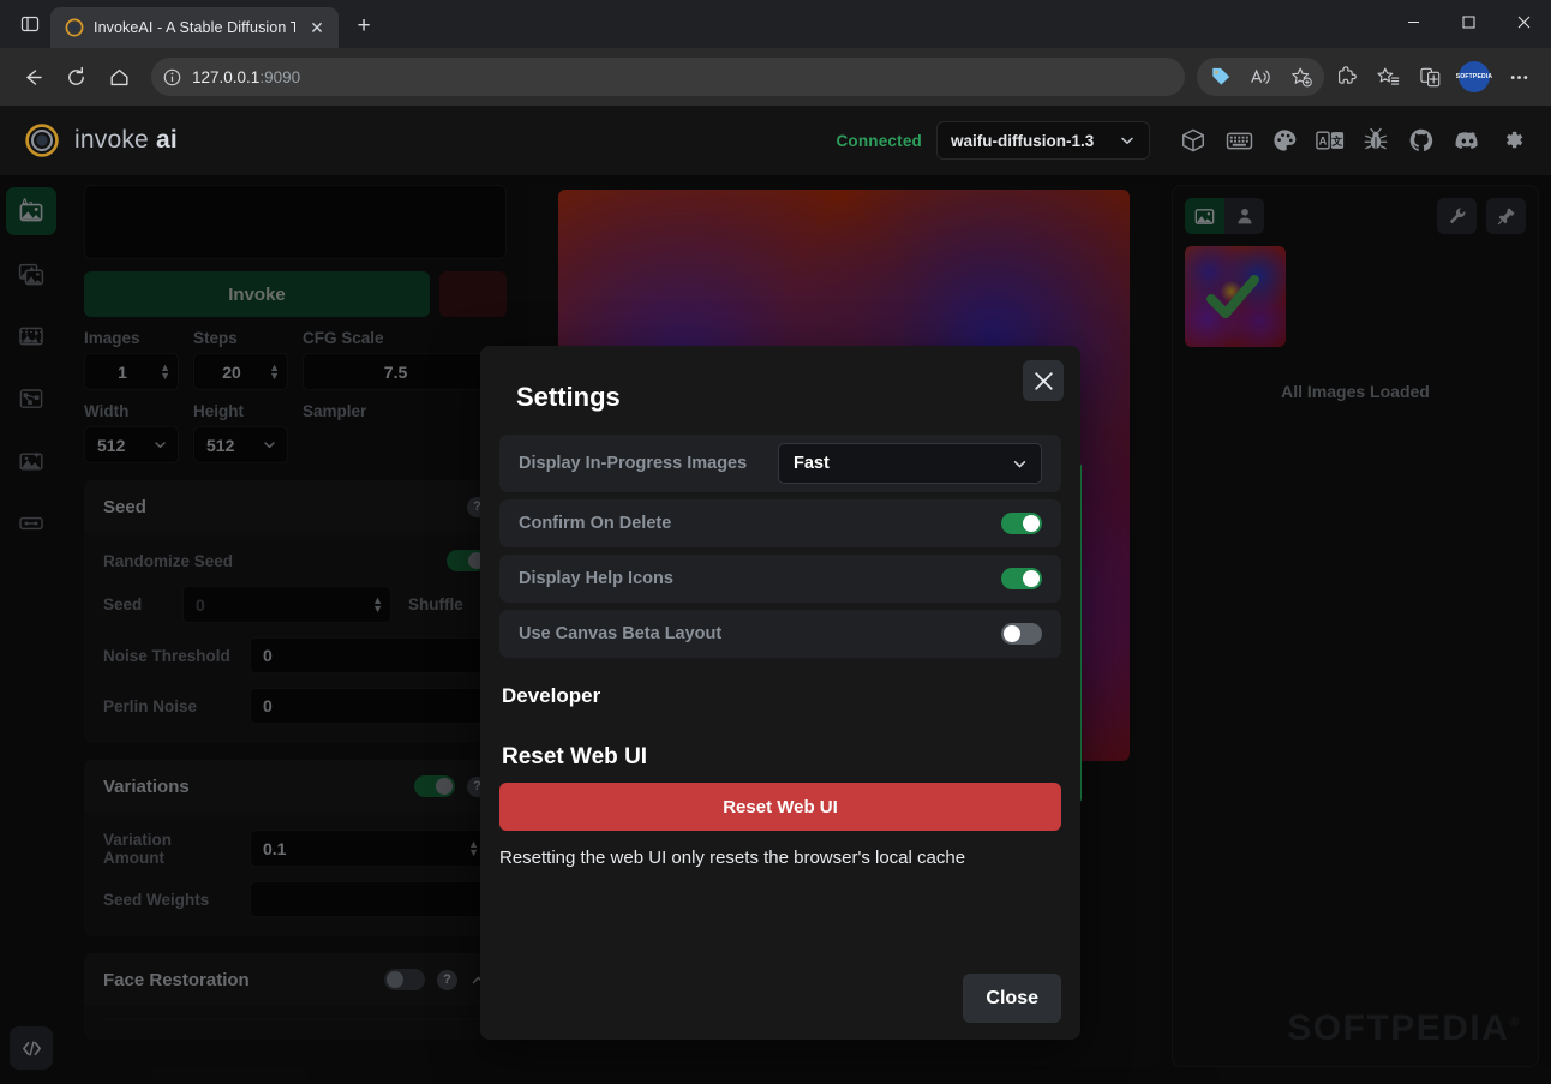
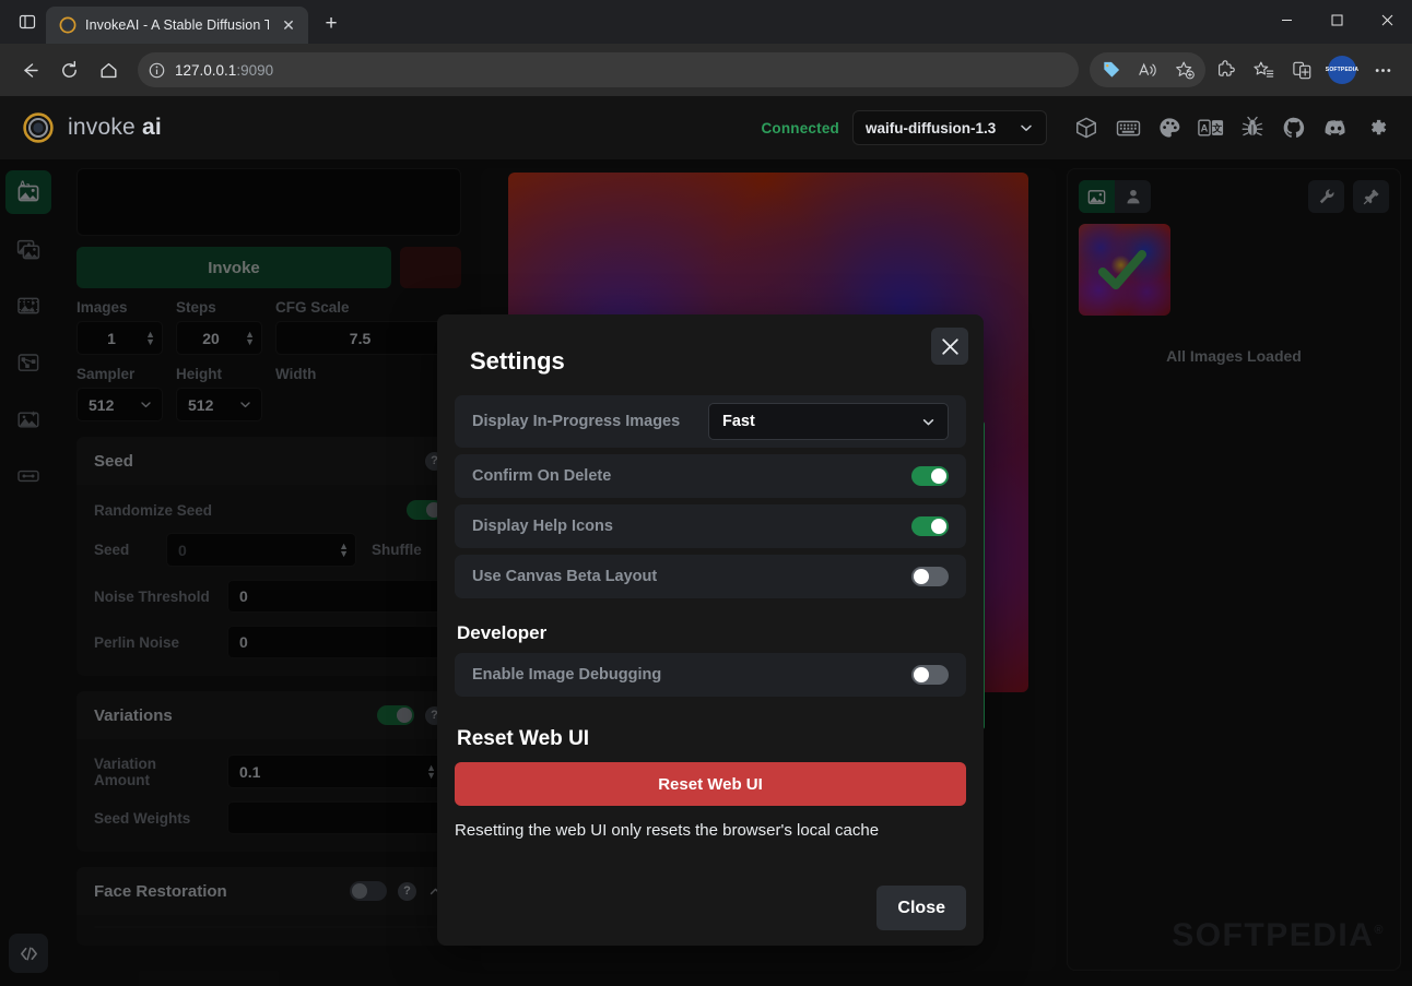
  InvokeAI - A Stable Diffusion T
  ✕
  +
  127.0.0.1:9090
  invoke ai
  Connected
  waifu-diffusion-1.3
  A
  文
  A
  Invoke
  Images
  1
  ▲
  ▼
  Steps
  20
  ▲
  ▼
  CFG Scale
  7.5
- Width
+ Sampler
  512
  Height
  512
- Sampler
+ Width
  Seed
  ?
  Randomize Seed
  Seed
  0
  ▲
  ▼
  Shuffle
  Noise Threshold
  0
  Perlin Noise
  0
  Variations
  ?
  Variation Amount
  0.1
  ▲
  ▼
  Seed Weights
  Face Restoration
  ?
  All Images Loaded
  Settings
  Display In-Progress Images
  Fast
  Confirm On Delete
  Display Help Icons
  Use Canvas Beta Layout
  Developer
+ Enable Image Debugging
  Reset Web UI
  Reset Web UI
  Resetting the web UI only resets the browser's local cache
  Close
